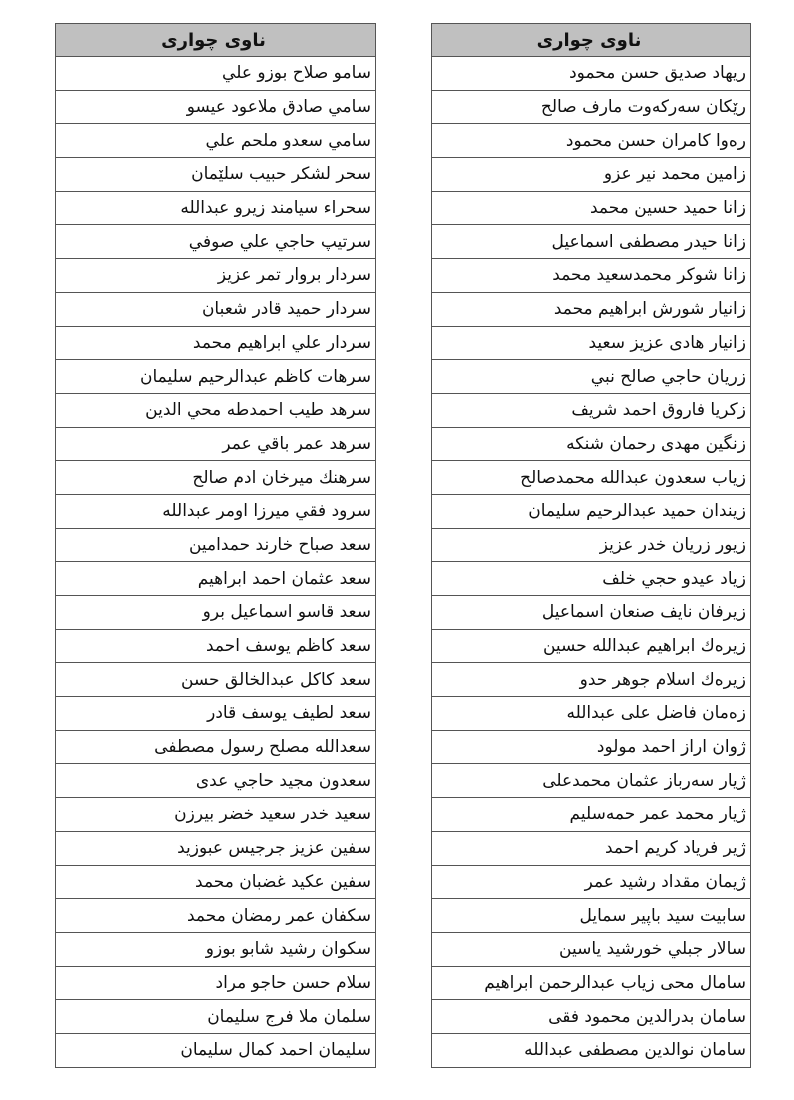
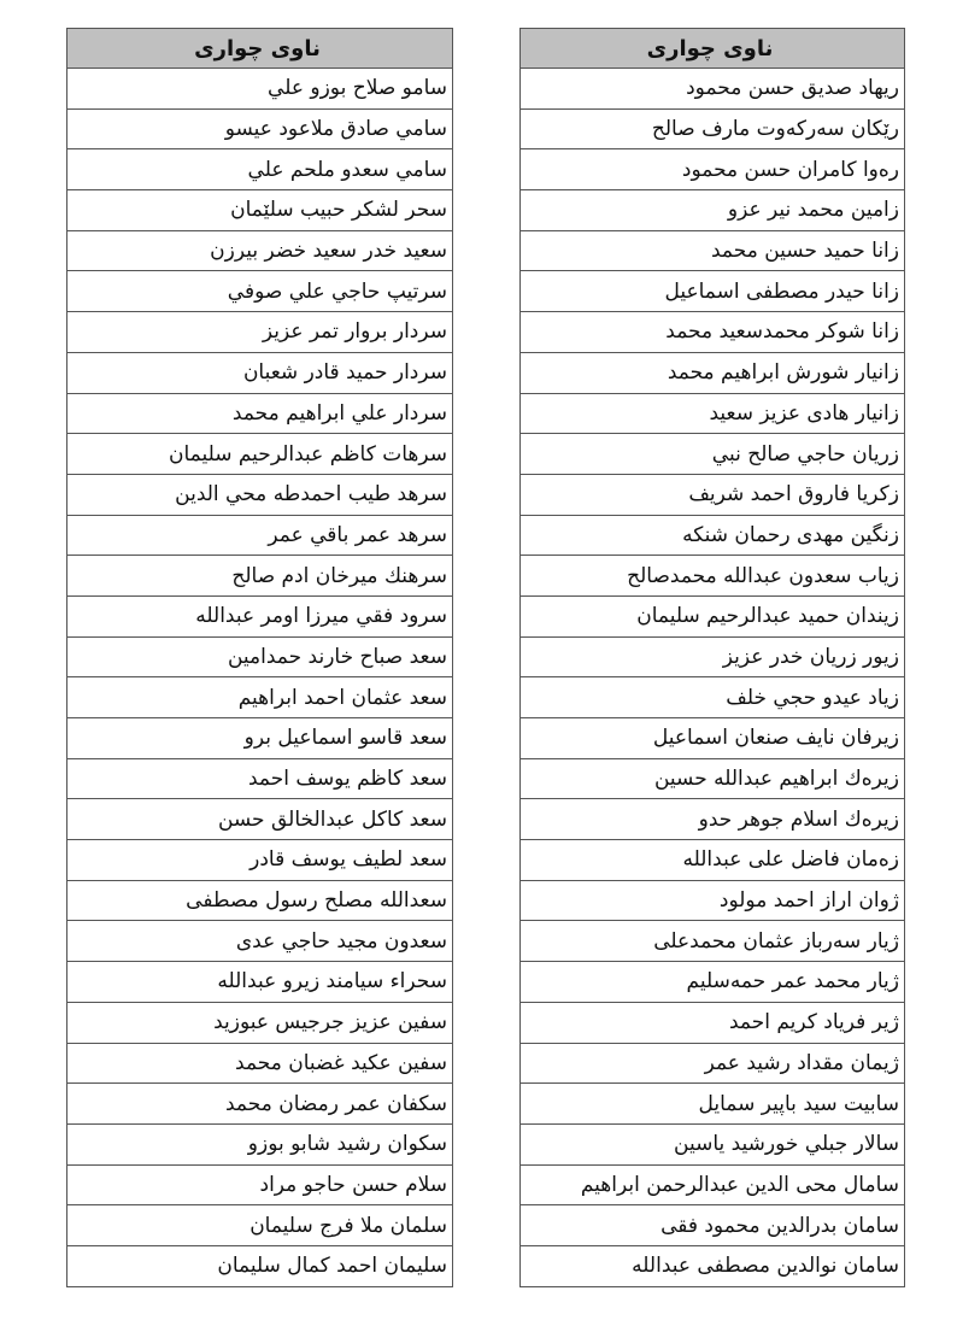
  ناوی چواری
  سامو صلاح بوزو علي
  سامي صادق ملاعود عيسو
  سامي سعدو ملحم علي
  سحر لشكر حبيب سلێمان
- سحراء سيامند زيرو عبدالله
+ سعيد خدر سعيد خضر بيرزن
  سرتيپ حاجي علي صوفي
  سردار بروار تمر عزيز
  سردار حميد قادر شعبان
  سردار علي ابراهيم محمد
  سرهات كاظم عبدالرحيم سليمان
  سرهد طيب احمدطه محي الدين
  سرهد عمر باقي عمر
  سرهنك ميرخان ادم صالح
  سرود فقي ميرزا اومر عبدالله
  سعد صباح خارند حمدامين
  سعد عثمان احمد ابراهيم
  سعد قاسو اسماعيل برو
  سعد كاظم يوسف احمد
  سعد كاكل عبدالخالق حسن
  سعد لطيف يوسف قادر
  سعدالله مصلح رسول مصطفى
  سعدون مجيد حاجي عدى
- سعيد خدر سعيد خضر بيرزن
+ سحراء سيامند زيرو عبدالله
  سفين عزيز جرجيس عبوزيد
  سفين عكيد غضبان محمد
  سكفان عمر رمضان محمد
  سكوان رشيد شابو بوزو
  سلام حسن حاجو مراد
  سلمان ملا فرج سليمان
  سليمان احمد كمال سليمان
  ناوی چواری
  ریهاد صدیق حسن محمود
  رێکان سەرکەوت مارف صالح
  رەوا کامران حسن محمود
  زامين محمد نير عزو
  زانا حميد حسين محمد
  زانا حيدر مصطفى اسماعيل
  زانا شوكر محمدسعيد محمد
  زانيار شورش ابراهيم محمد
  زانيار هادى عزيز سعيد
  زريان حاجي صالح نبي
  زكريا فاروق احمد شريف
  زنگين مهدى رحمان شنكه
  زياب سعدون عبدالله محمدصالح
  زيندان حميد عبدالرحيم سليمان
  زيور زريان خدر عزيز
  زياد عيدو حجي خلف
  زيرفان نايف صنعان اسماعيل
  زيرەك ابراهيم عبدالله حسين
  زيرەك اسلام جوهر حدو
  زەمان فاضل على عبدالله
  ژوان اراز احمد مولود
  ژیار سەرباز عثمان محمدعلى
  ژيار محمد عمر حمەسليم
  ژير فرياد كريم احمد
  ژيمان مقداد رشيد عمر
  سابيت سيد باپير سمايل
  سالار جبلي خورشيد ياسين
- سامال محى زياب عبدالرحمن ابراهيم
+ سامال محى الدين عبدالرحمن ابراهيم
  سامان بدرالدين محمود فقى
  سامان نوالدين مصطفى عبدالله
